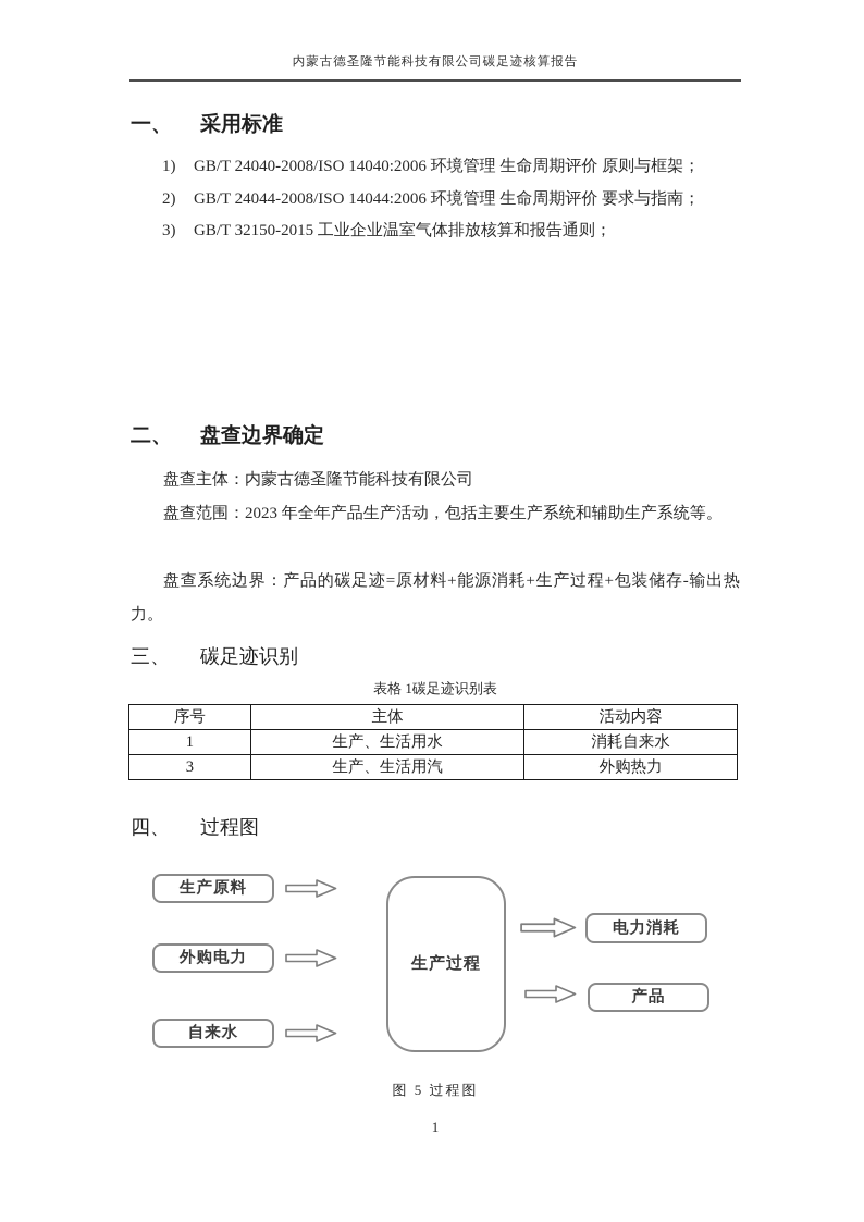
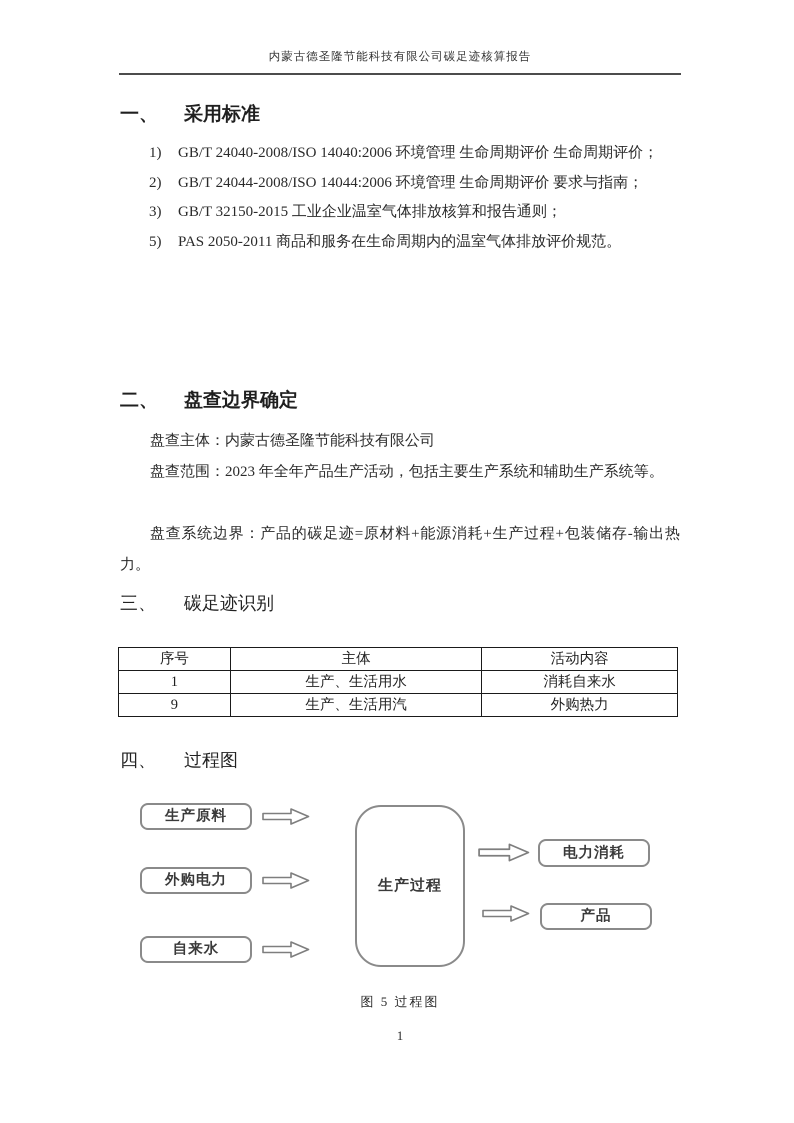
  内蒙古德圣隆节能科技有限公司碳足迹核算报告
  一、 采用标准
  1)
- GB/T 24040-2008/ISO 14040:2006 环境管理 生命周期评价 原则与框架；
+ GB/T 24040-2008/ISO 14040:2006 环境管理 生命周期评价 生命周期评价；
  2)
  GB/T 24044-2008/ISO 14044:2006 环境管理 生命周期评价 要求与指南；
  3)
  GB/T 32150-2015 工业企业温室气体排放核算和报告通则；
+ 5)
+ PAS 2050-2011 商品和服务在生命周期内的温室气体排放评价规范。
  二、 盘查边界确定
  盘查主体：内蒙古德圣隆节能科技有限公司
  盘查范围：2023 年全年产品生产活动，包括主要生产系统和辅助生产系统等。
  盘查系统边界：产品的碳足迹=原材料+能源消耗+生产过程+包装储存-输出热力。
  三、 碳足迹识别
- 表格 1碳足迹识别表
  序号	主体	活动内容
  1	生产、生活用水	消耗自来水
- 3	生产、生活用汽	外购热力
+ 9	生产、生活用汽	外购热力
  四、 过程图
  生产原料
  外购电力
  自来水
  生产过程
  电力消耗
  产品
  图 5 过程图
  1
